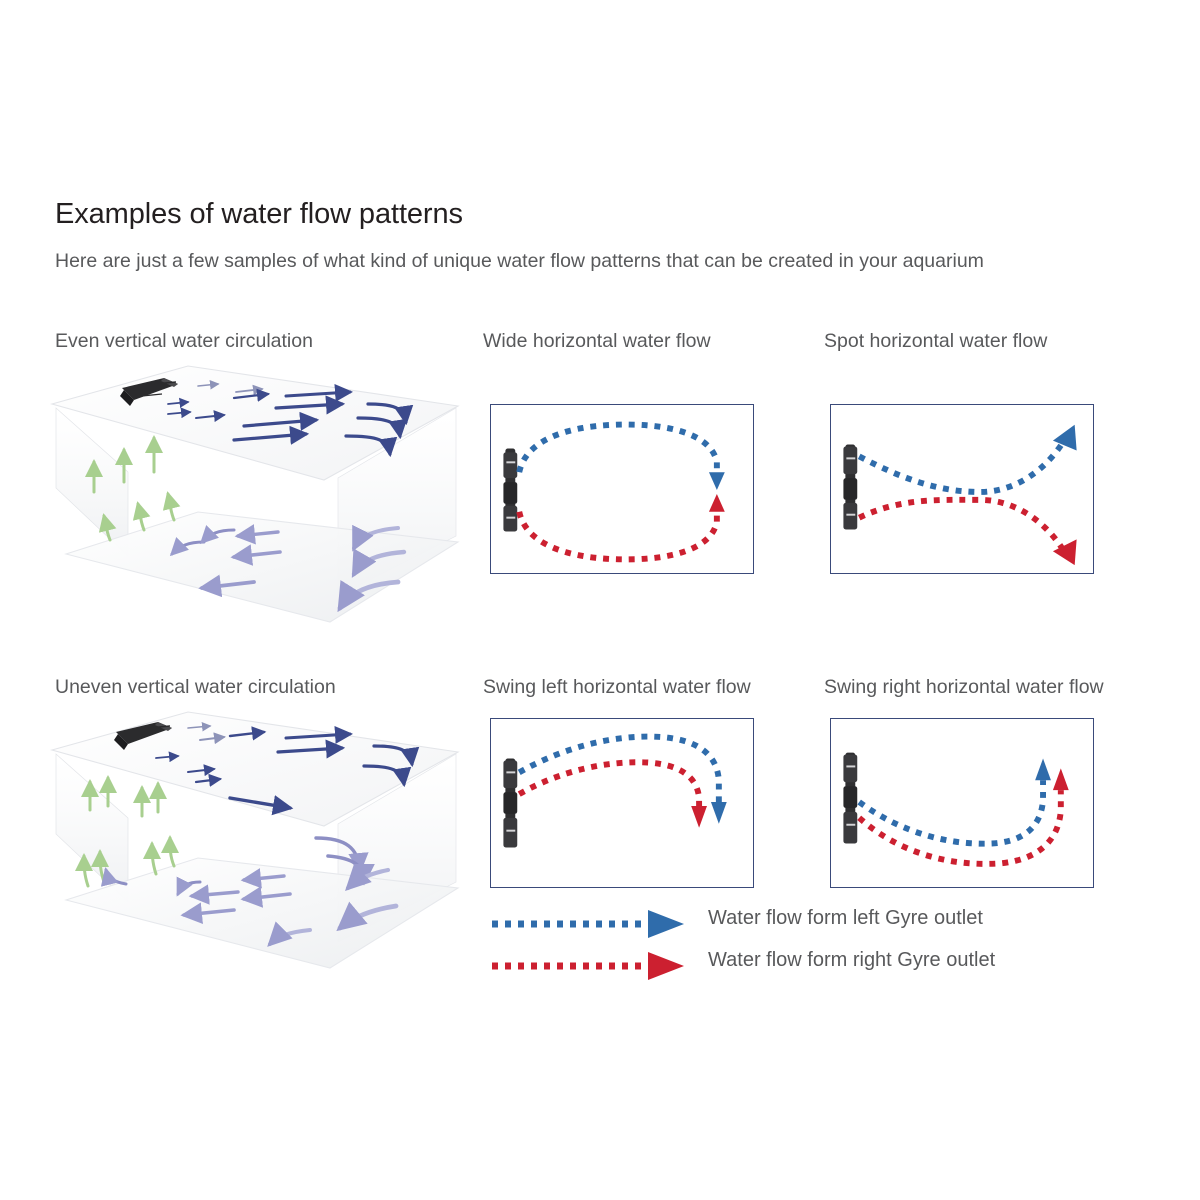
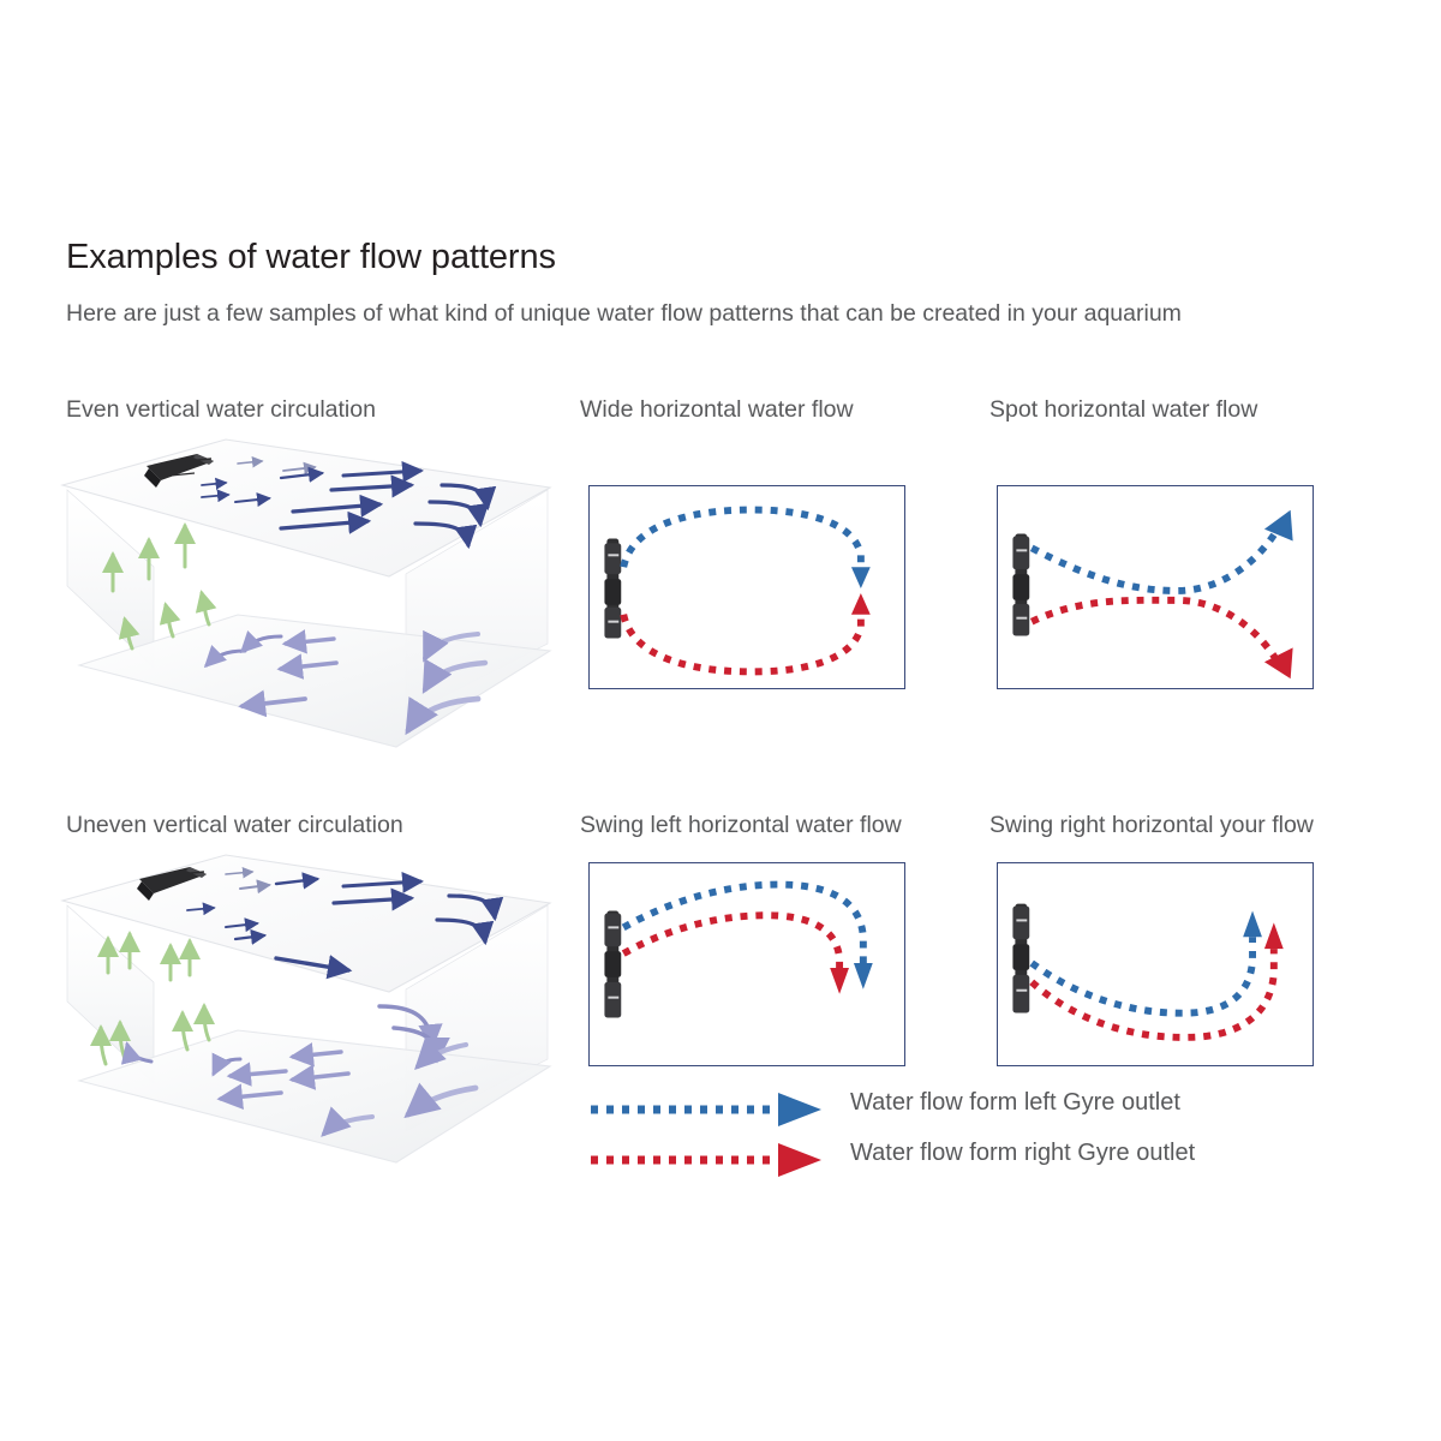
  Examples of water flow patterns
  Here are just a few samples of what kind of unique water flow patterns that can be created in your aquarium
  Even vertical water circulation
  Wide horizontal water flow
  Spot horizontal water flow
  Uneven vertical water circulation
  Swing left horizontal water flow
- Swing right horizontal water flow
+ Swing right horizontal your flow
  Water flow form left Gyre outlet
  Water flow form right Gyre outlet
